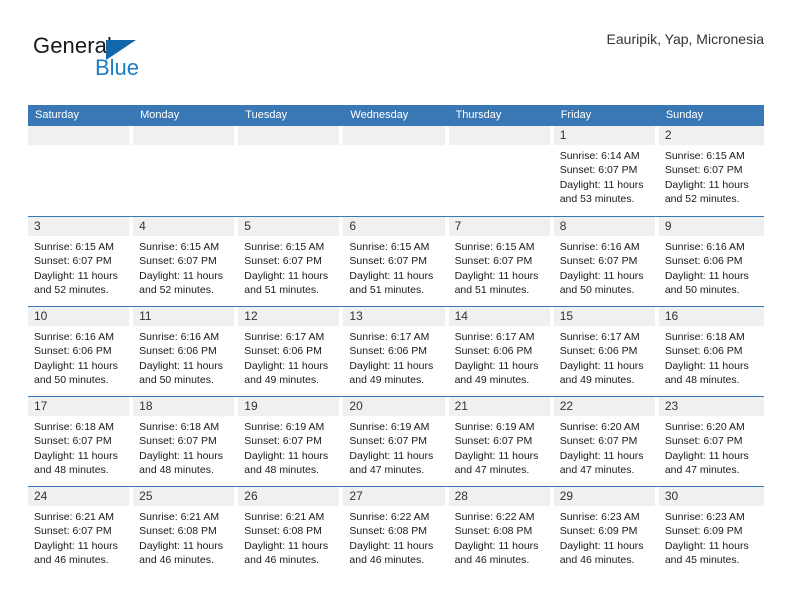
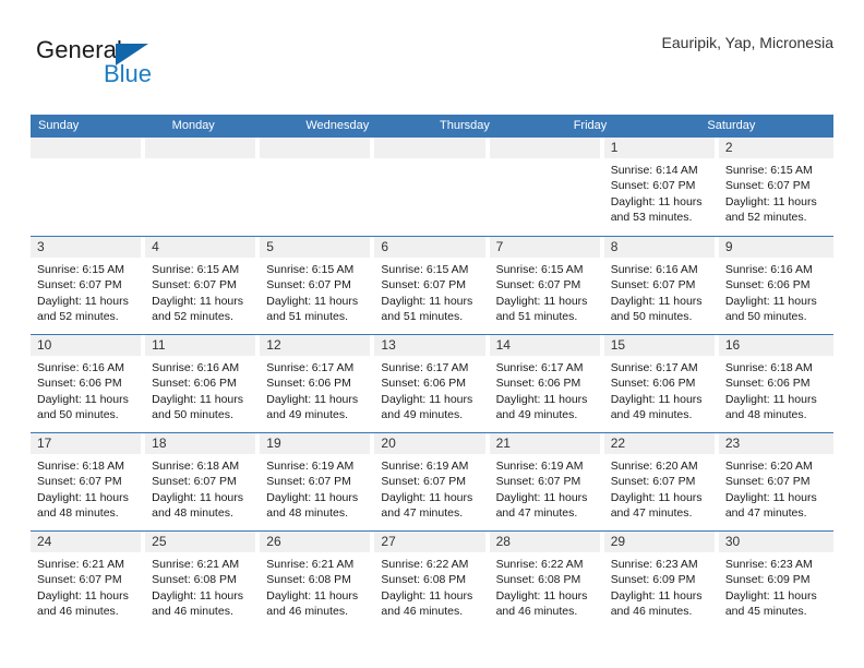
  General
  Blue
  Eauripik, Yap, Micronesia
- Saturday
+ Sunday
  Monday
- Tuesday
  Wednesday
  Thursday
  Friday
- Sunday
+ Saturday
  1
  Sunrise: 6:14 AM
  Sunset: 6:07 PM
  Daylight: 11 hours
  and 53 minutes.
  2
  Sunrise: 6:15 AM
  Sunset: 6:07 PM
  Daylight: 11 hours
  and 52 minutes.
  3
  Sunrise: 6:15 AM
  Sunset: 6:07 PM
  Daylight: 11 hours
  and 52 minutes.
  4
  Sunrise: 6:15 AM
  Sunset: 6:07 PM
  Daylight: 11 hours
  and 52 minutes.
  5
  Sunrise: 6:15 AM
  Sunset: 6:07 PM
  Daylight: 11 hours
  and 51 minutes.
  6
  Sunrise: 6:15 AM
  Sunset: 6:07 PM
  Daylight: 11 hours
  and 51 minutes.
  7
  Sunrise: 6:15 AM
  Sunset: 6:07 PM
  Daylight: 11 hours
  and 51 minutes.
  8
  Sunrise: 6:16 AM
  Sunset: 6:07 PM
  Daylight: 11 hours
  and 50 minutes.
  9
  Sunrise: 6:16 AM
  Sunset: 6:06 PM
  Daylight: 11 hours
  and 50 minutes.
  10
  Sunrise: 6:16 AM
  Sunset: 6:06 PM
  Daylight: 11 hours
  and 50 minutes.
  11
  Sunrise: 6:16 AM
  Sunset: 6:06 PM
  Daylight: 11 hours
  and 50 minutes.
  12
  Sunrise: 6:17 AM
  Sunset: 6:06 PM
  Daylight: 11 hours
  and 49 minutes.
  13
  Sunrise: 6:17 AM
  Sunset: 6:06 PM
  Daylight: 11 hours
  and 49 minutes.
  14
  Sunrise: 6:17 AM
  Sunset: 6:06 PM
  Daylight: 11 hours
  and 49 minutes.
  15
  Sunrise: 6:17 AM
  Sunset: 6:06 PM
  Daylight: 11 hours
  and 49 minutes.
  16
  Sunrise: 6:18 AM
  Sunset: 6:06 PM
  Daylight: 11 hours
  and 48 minutes.
  17
  Sunrise: 6:18 AM
  Sunset: 6:07 PM
  Daylight: 11 hours
  and 48 minutes.
  18
  Sunrise: 6:18 AM
  Sunset: 6:07 PM
  Daylight: 11 hours
  and 48 minutes.
  19
  Sunrise: 6:19 AM
  Sunset: 6:07 PM
  Daylight: 11 hours
  and 48 minutes.
  20
  Sunrise: 6:19 AM
  Sunset: 6:07 PM
  Daylight: 11 hours
  and 47 minutes.
  21
  Sunrise: 6:19 AM
  Sunset: 6:07 PM
  Daylight: 11 hours
  and 47 minutes.
  22
  Sunrise: 6:20 AM
  Sunset: 6:07 PM
  Daylight: 11 hours
  and 47 minutes.
  23
  Sunrise: 6:20 AM
  Sunset: 6:07 PM
  Daylight: 11 hours
  and 47 minutes.
  24
  Sunrise: 6:21 AM
  Sunset: 6:07 PM
  Daylight: 11 hours
  and 46 minutes.
  25
  Sunrise: 6:21 AM
  Sunset: 6:08 PM
  Daylight: 11 hours
  and 46 minutes.
  26
  Sunrise: 6:21 AM
  Sunset: 6:08 PM
  Daylight: 11 hours
  and 46 minutes.
  27
  Sunrise: 6:22 AM
  Sunset: 6:08 PM
  Daylight: 11 hours
  and 46 minutes.
  28
  Sunrise: 6:22 AM
  Sunset: 6:08 PM
  Daylight: 11 hours
  and 46 minutes.
  29
  Sunrise: 6:23 AM
  Sunset: 6:09 PM
  Daylight: 11 hours
  and 46 minutes.
  30
  Sunrise: 6:23 AM
  Sunset: 6:09 PM
  Daylight: 11 hours
  and 45 minutes.
